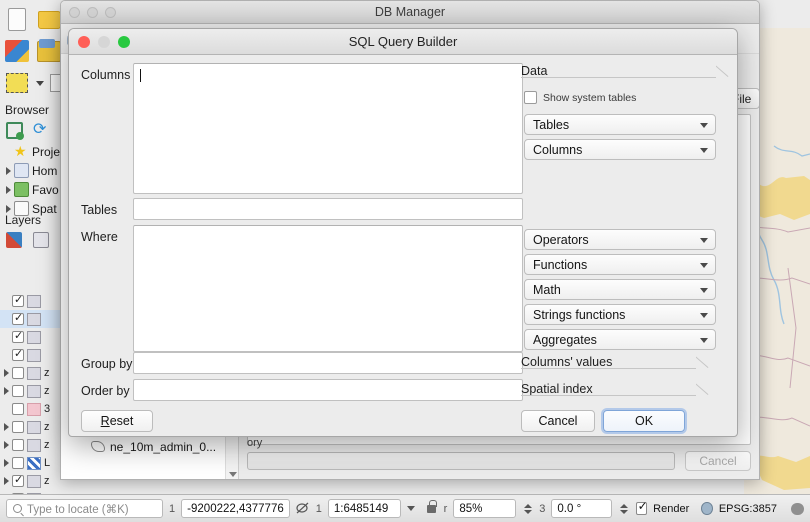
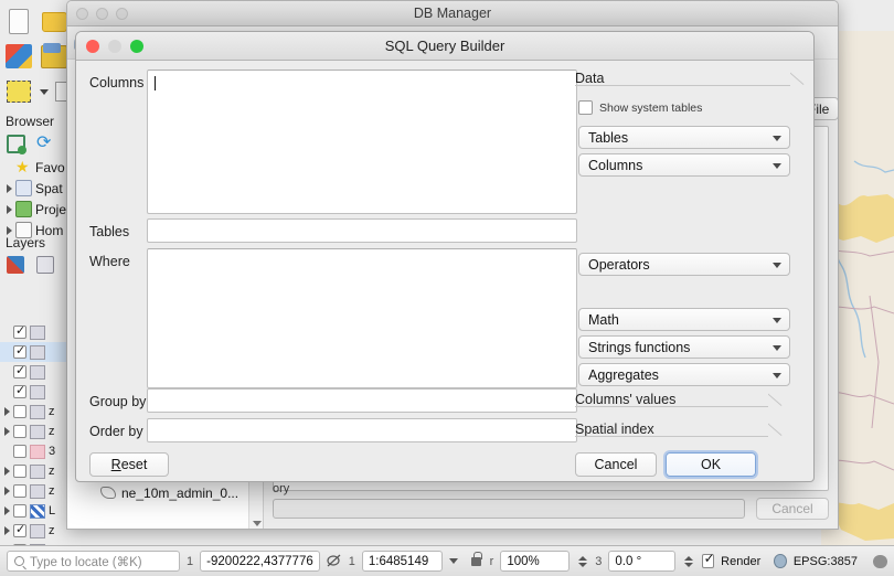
  Browser
  ⟳
  ★
- Proje
+ Favo
- Hom
+ Spat
- Favo
+ Proje
- Spat
+ Hom
  Layers
  z
  z
  3
  z
  z
  L
  z
  Type to locate (⌘K)
  1
  -9200222,4377776
  1
  1:6485149
  r
- 85%
+ 100%
  3
  0.0 °
  Render
  EPSG:3857
  DB Manager
  ne_10m_admin_0...
  ile
  ory
  Cancel
  SQL Query Builder
  Columns
  Tables
  Where
  Group by
  Order by
  Data
  Show system tables
  Tables
  Columns
  Operators
- Functions
  Math
  Strings functions
  Aggregates
  Columns' values
  Spatial index
  R
  eset
  Cancel
  OK
